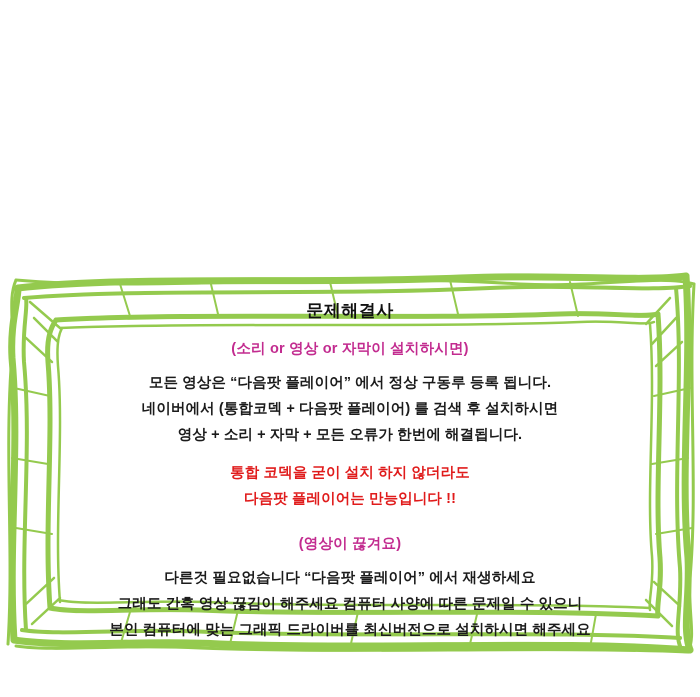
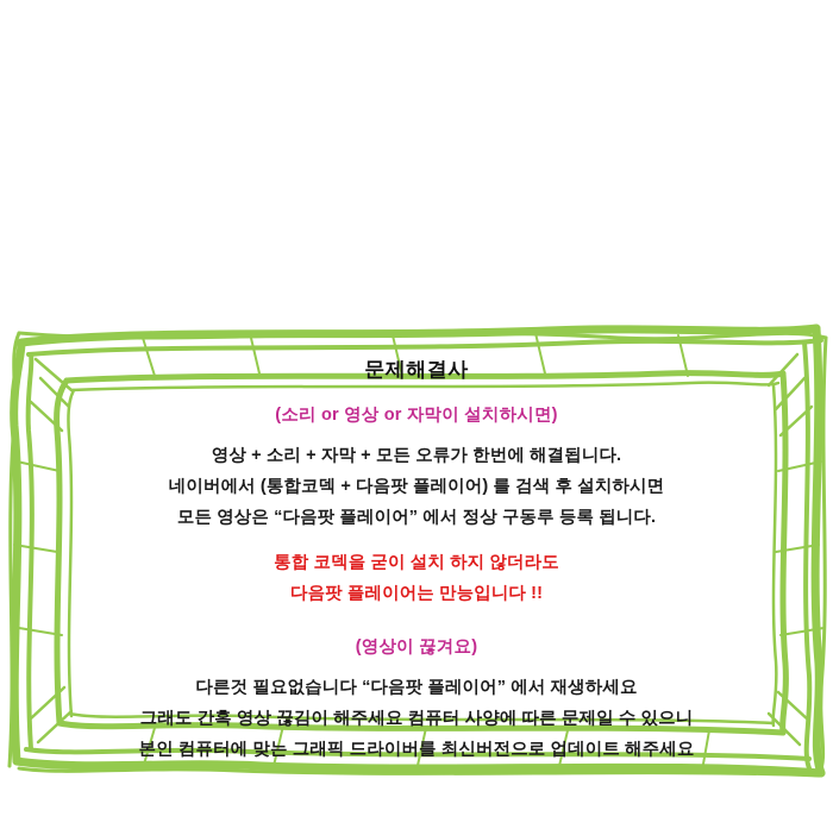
  문제해결사
  (소리 or 영상 or 자막이 설치하시면)
- 모든 영상은 “다음팟 플레이어” 에서 정상 구동루 등록 됩니다.
+ 영상 + 소리 + 자막 + 모든 오류가 한번에 해결됩니다.
  네이버에서 (통합코덱 + 다음팟 플레이어) 를 검색 후 설치하시면
- 영상 + 소리 + 자막 + 모든 오류가 한번에 해결됩니다.
+ 모든 영상은 “다음팟 플레이어” 에서 정상 구동루 등록 됩니다.
  통합 코덱을 굳이 설치 하지 않더라도
  다음팟 플레이어는 만능입니다 !!
  (영상이 끊겨요)
  다른것 필요없습니다 “다음팟 플레이어” 에서 재생하세요
  그래도 간혹 영상 끊김이 해주세요 컴퓨터 사양에 따른 문제일 수 있으니
- 본인 컴퓨터에 맞는 그래픽 드라이버를 최신버전으로 설치하시면 해주세요
+ 본인 컴퓨터에 맞는 그래픽 드라이버를 최신버전으로 업데이트 해주세요
